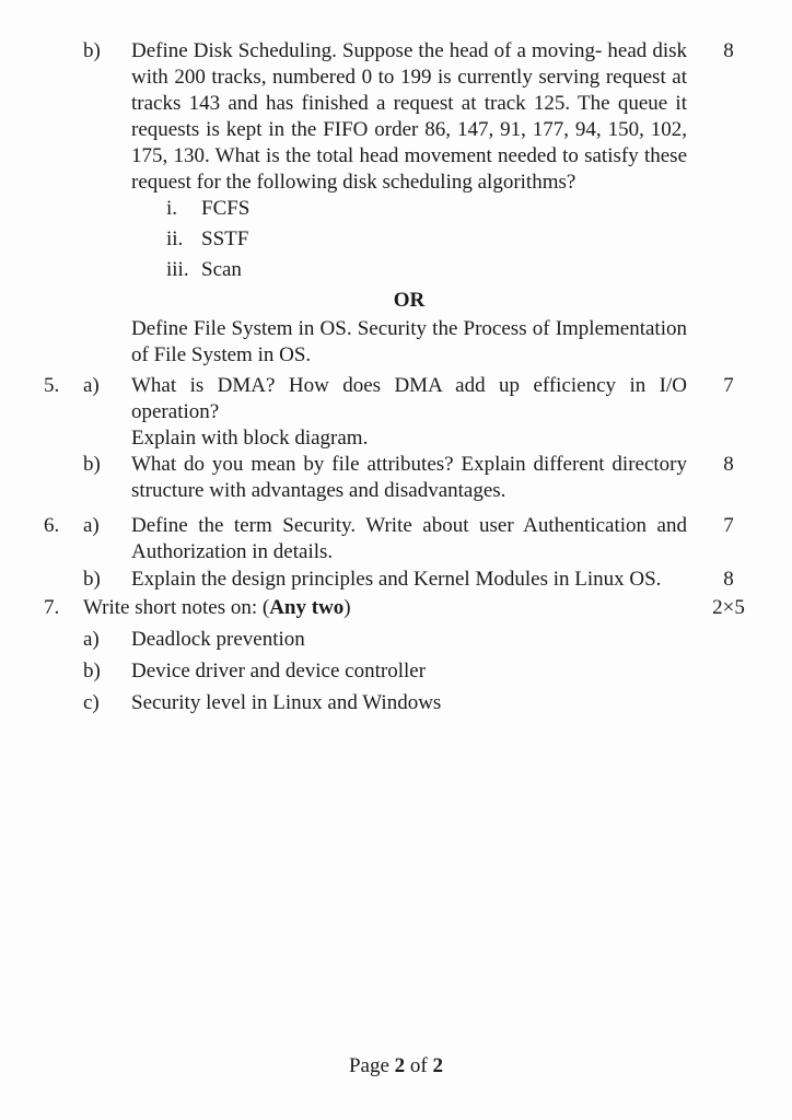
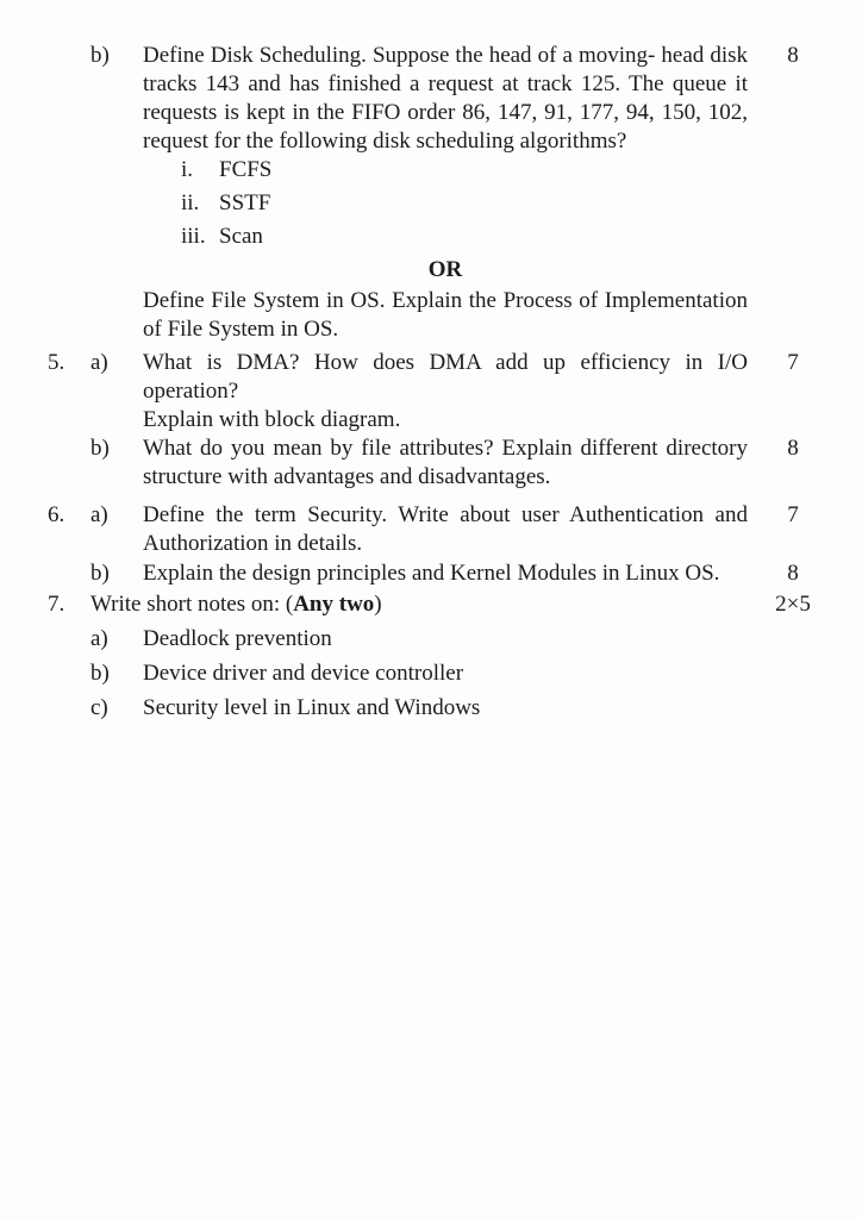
  b)
  Define Disk Scheduling. Suppose the head of a moving- head disk
- with 200 tracks, numbered 0 to 199 is currently serving request at
  tracks 143 and has finished a request at track 125. The queue it
  requests is kept in the FIFO order 86, 147, 91, 177, 94, 150, 102,
- 175, 130. What is the total head movement needed to satisfy these
  request for the following disk scheduling algorithms?
  8
  i.
  FCFS
  ii.
  SSTF
  iii.
  Scan
  OR
- Define File System in OS. Security the Process of Implementation
+ Define File System in OS. Explain the Process of Implementation
  of File System in OS.
  5.
  a)
  What is DMA? How does DMA add up efficiency in I/O operation?
  Explain with block diagram.
  7
  b)
  What do you mean by file attributes? Explain different directory
  structure with advantages and disadvantages.
  8
  6.
  a)
  Define the term Security. Write about user Authentication and
  Authorization in details.
  7
  b)
  Explain the design principles and Kernel Modules in Linux OS.
  8
  7.
  Write short notes on: (Any two)
  2×5
  a)
  Deadlock prevention
  b)
  Device driver and device controller
  c)
  Security level in Linux and Windows
- Page 2 of 2
